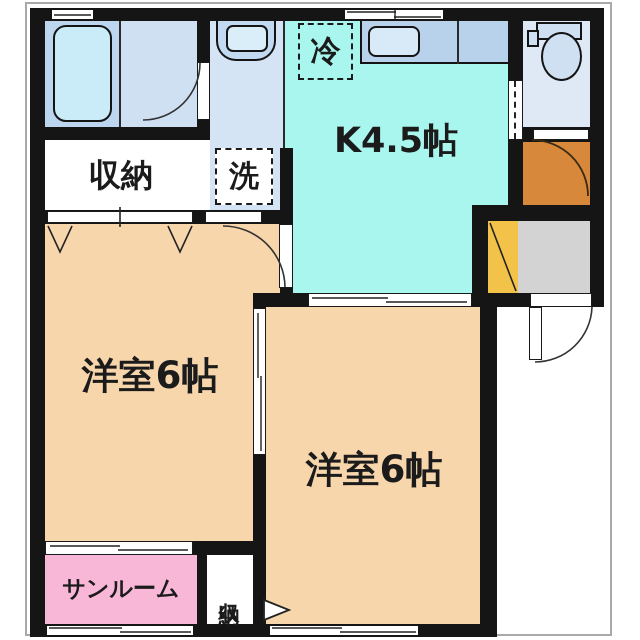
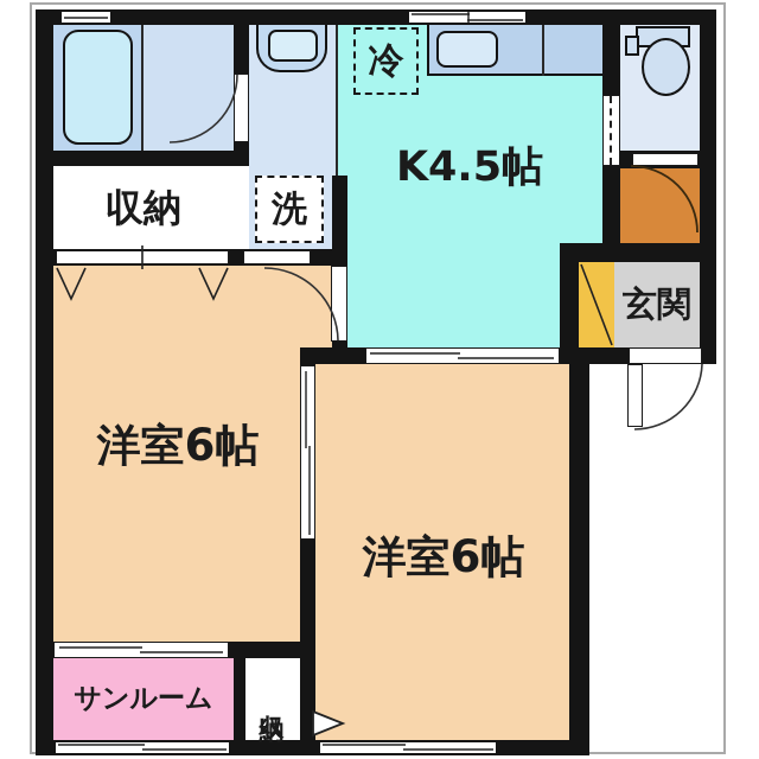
  冷
  洗
  収納
  K4.5帖
+ 玄関
  洋室6帖
  洋室6帖
  サンルーム
